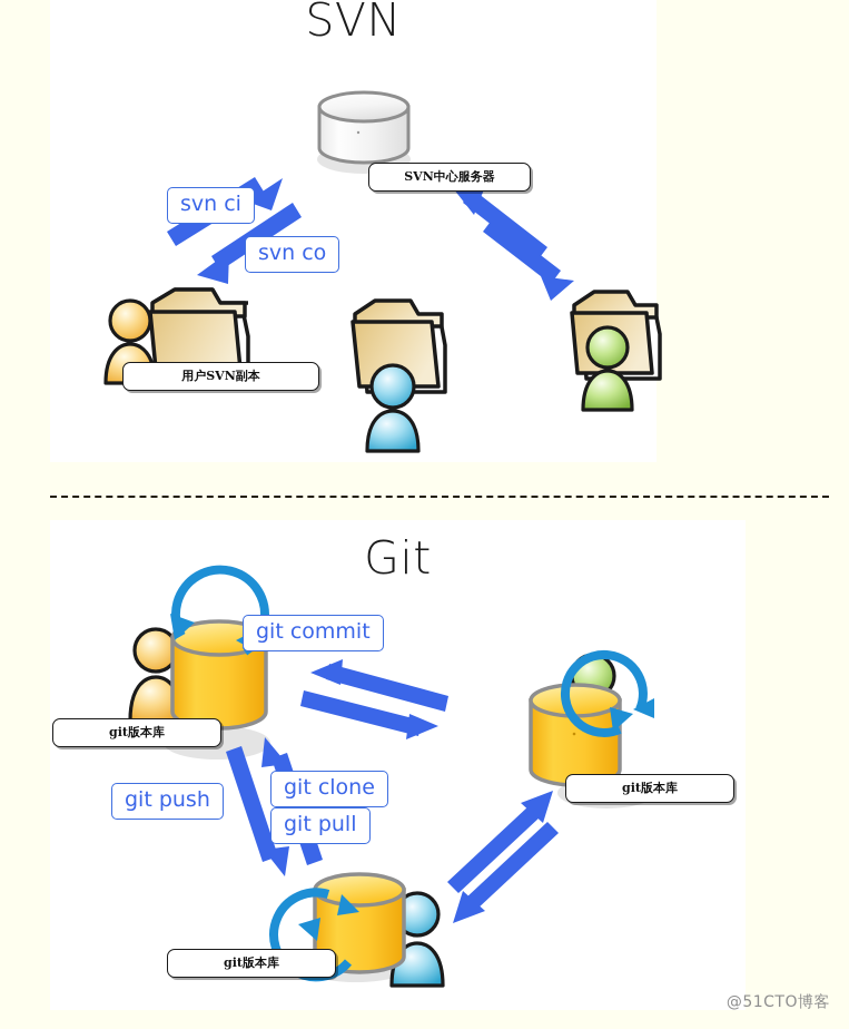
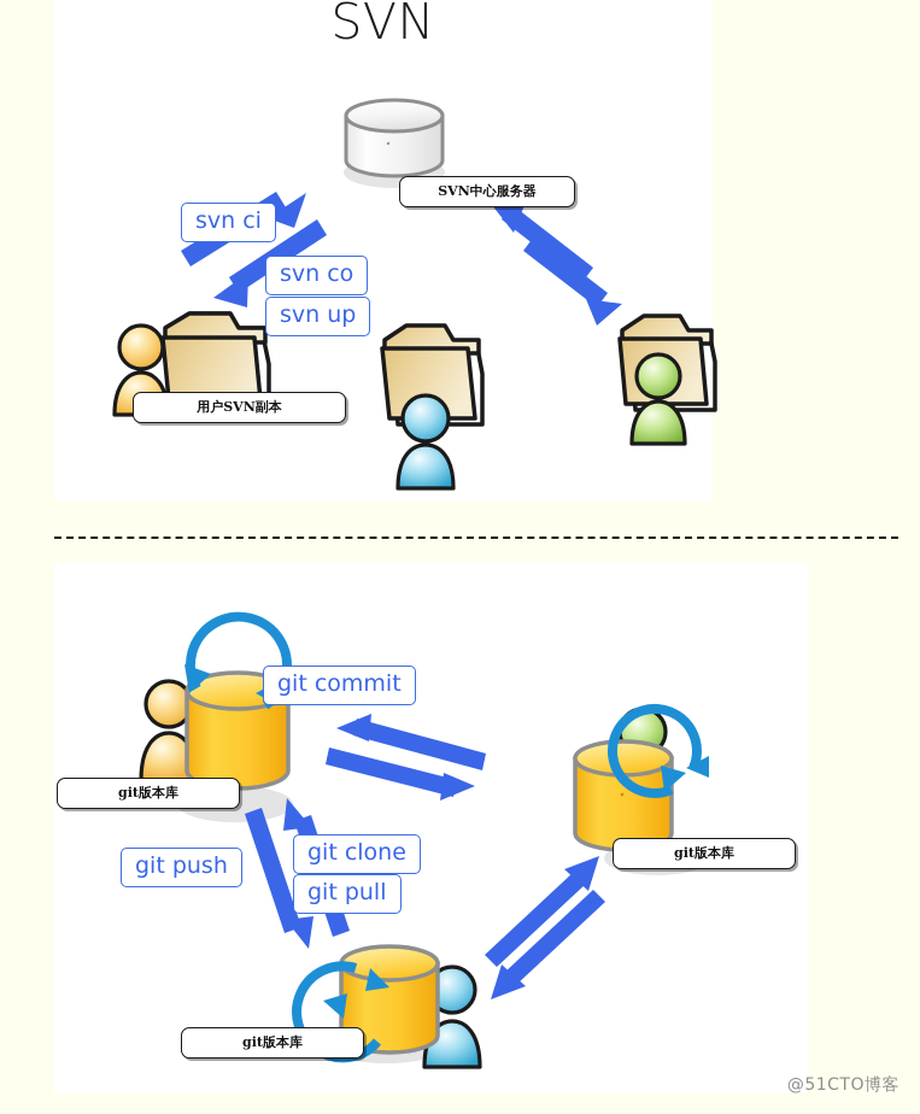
  SVN
  svn ci
  svn co
+ svn up
  SVN中心服务器
  用户SVN副本
- Git
  git commit
  git push
  git clone
  git pull
  git版本库
  git版本库
  git版本库
  @51CTO博客
